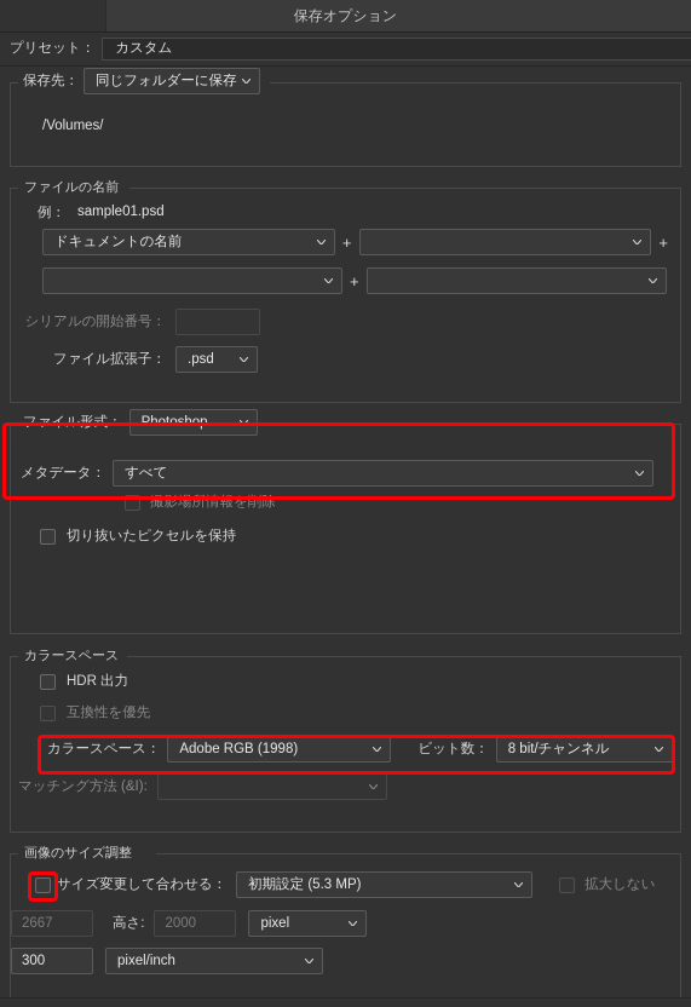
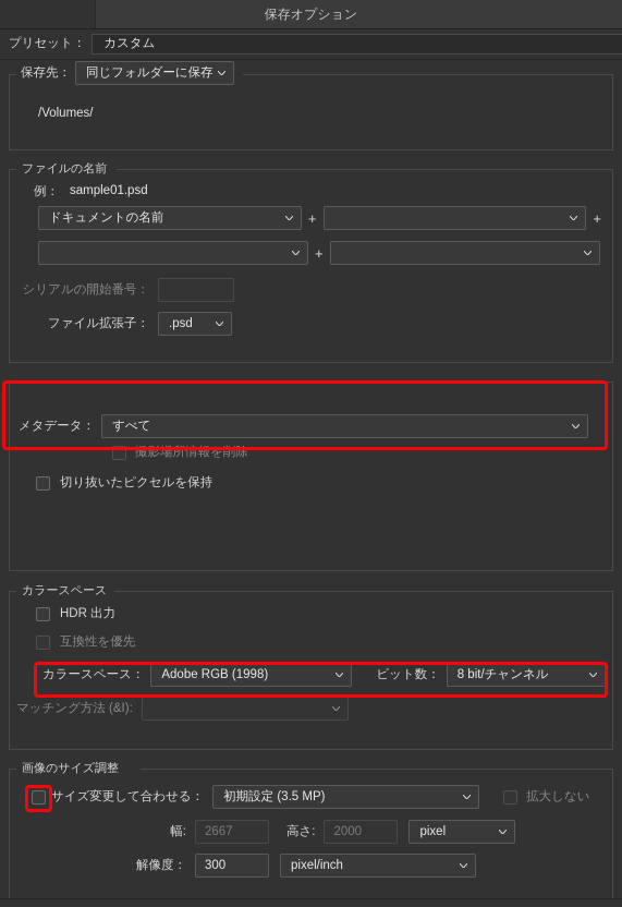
  保存オプション
  プリセット：
  カスタム
  保存先：
  同じフォルダーに保存
  /Volumes/
  ファイルの名前
  例：
  sample01.psd
  ドキュメントの名前
  +
  +
  +
  シリアルの開始番号：
  ファイル拡張子：
  .psd
- ファイル形式：
- Photoshop
  メタデータ：
  すべて
  撮影場所情報を削除
  切り抜いたピクセルを保持
  カラースペース
  HDR 出力
  互換性を優先
  カラースペース：
  Adobe RGB (1998)
  ビット数：
  8 bit/チャンネル
  マッチング方法 (&I):
  画像のサイズ調整
  サイズ変更して合わせる：
- 初期設定 (5.3 MP)
+ 初期設定 (3.5 MP)
  拡大しない
+ 幅:
  2667
  高さ:
  2000
  pixel
+ 解像度：
  300
  pixel/inch
